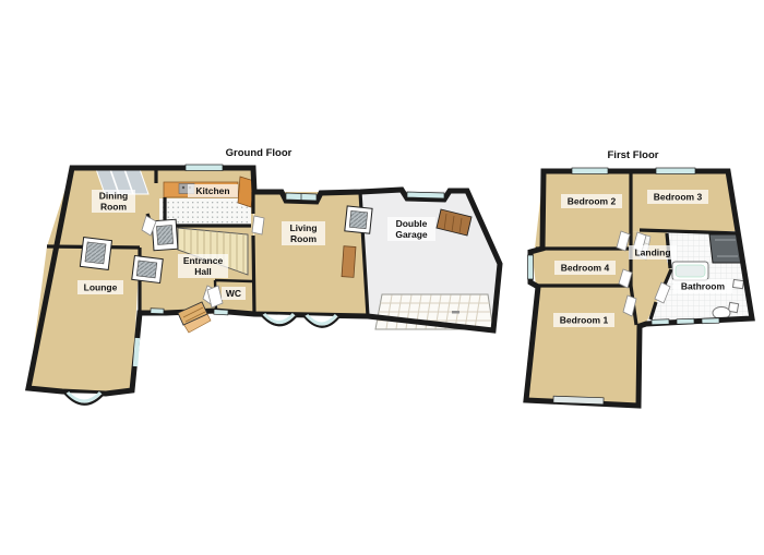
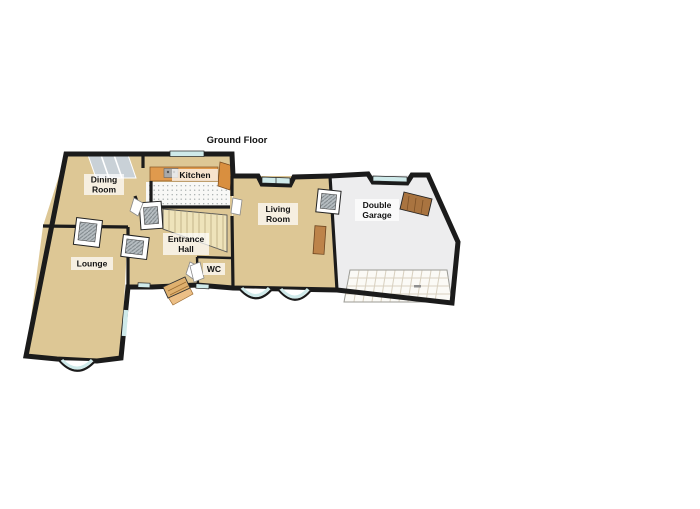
  Ground Floor
  Dining
  Room
  Kitchen
  Entrance
  Hall
  WC
  Lounge
  Living
  Room
  Double
  Garage
- First Floor
- Bedroom 2
- Bedroom 3
- Bedroom 4
- Landing
- Bathroom
- Bedroom 1
